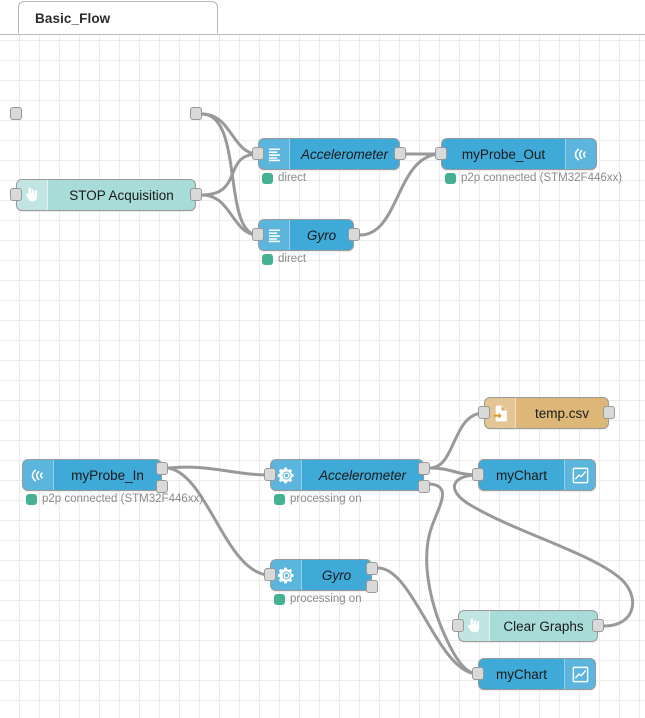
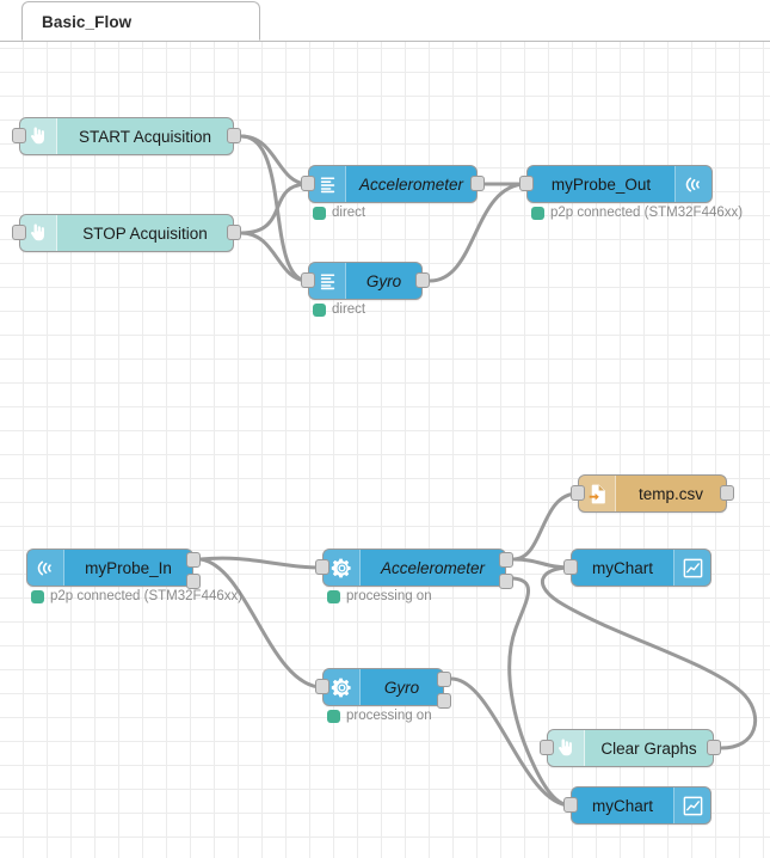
  Basic_Flow
+ START Acquisition
  STOP Acquisition
  Accelerometer
  direct
  Gyro
  direct
  myProbe_Out
  p2p connected (STM32F446xx)
  myProbe_In
  p2p connected (STM32F446xx)
  Accelerometer
  processing on
  Gyro
  processing on
  temp.csv
  myChart
  Clear Graphs
  myChart
